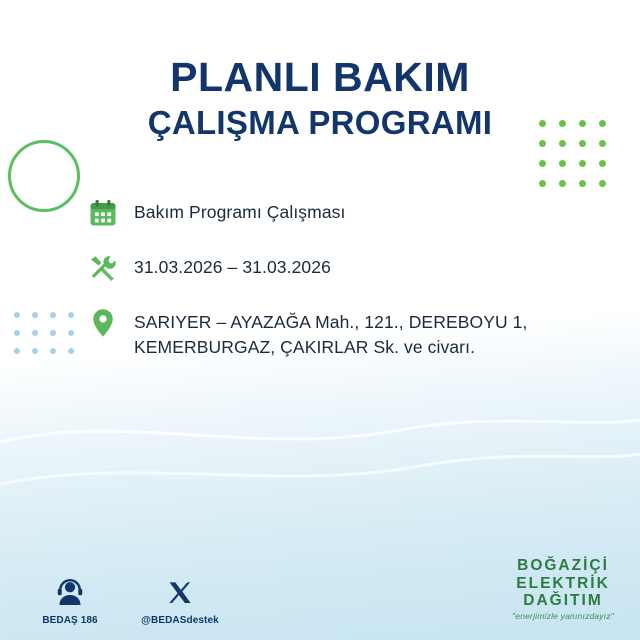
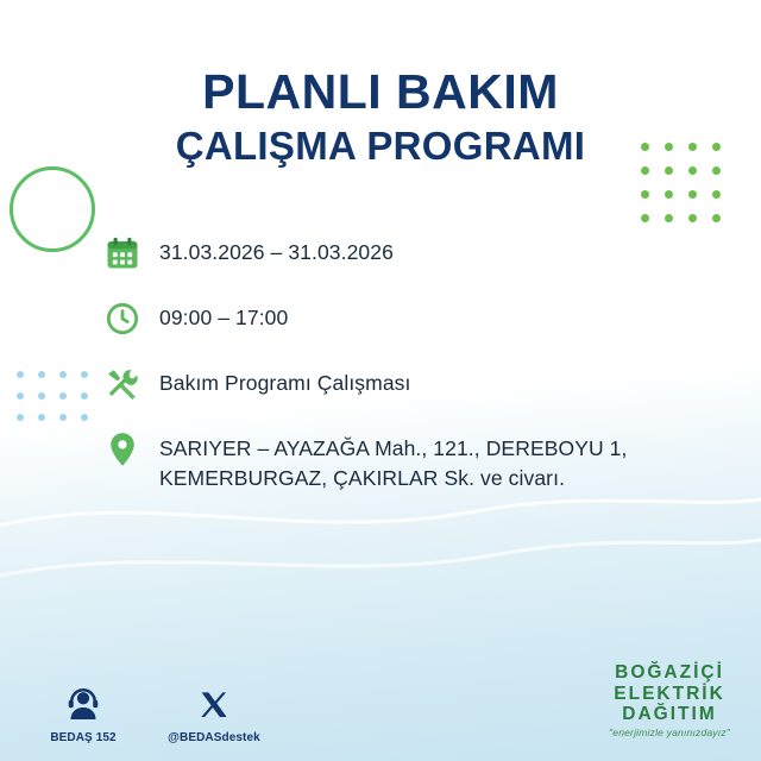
  PLANLI BAKIM
  ÇALIŞMA PROGRAMI
- Bakım Programı Çalışması
+ 31.03.2026 – 31.03.2026
+ 09:00 – 17:00
- 31.03.2026 – 31.03.2026
+ Bakım Programı Çalışması
  SARIYER – AYAZAĞA Mah., 121., DEREBOYU 1, KEMERBURGAZ, ÇAKIRLAR Sk. ve civarı.
- BEDAŞ 186
+ BEDAŞ 152
  @BEDASdestek
  BOĞAZİÇİ
  ELEKTRİK
  DAĞITIM
  "enerjimizle yanınızdayız"
